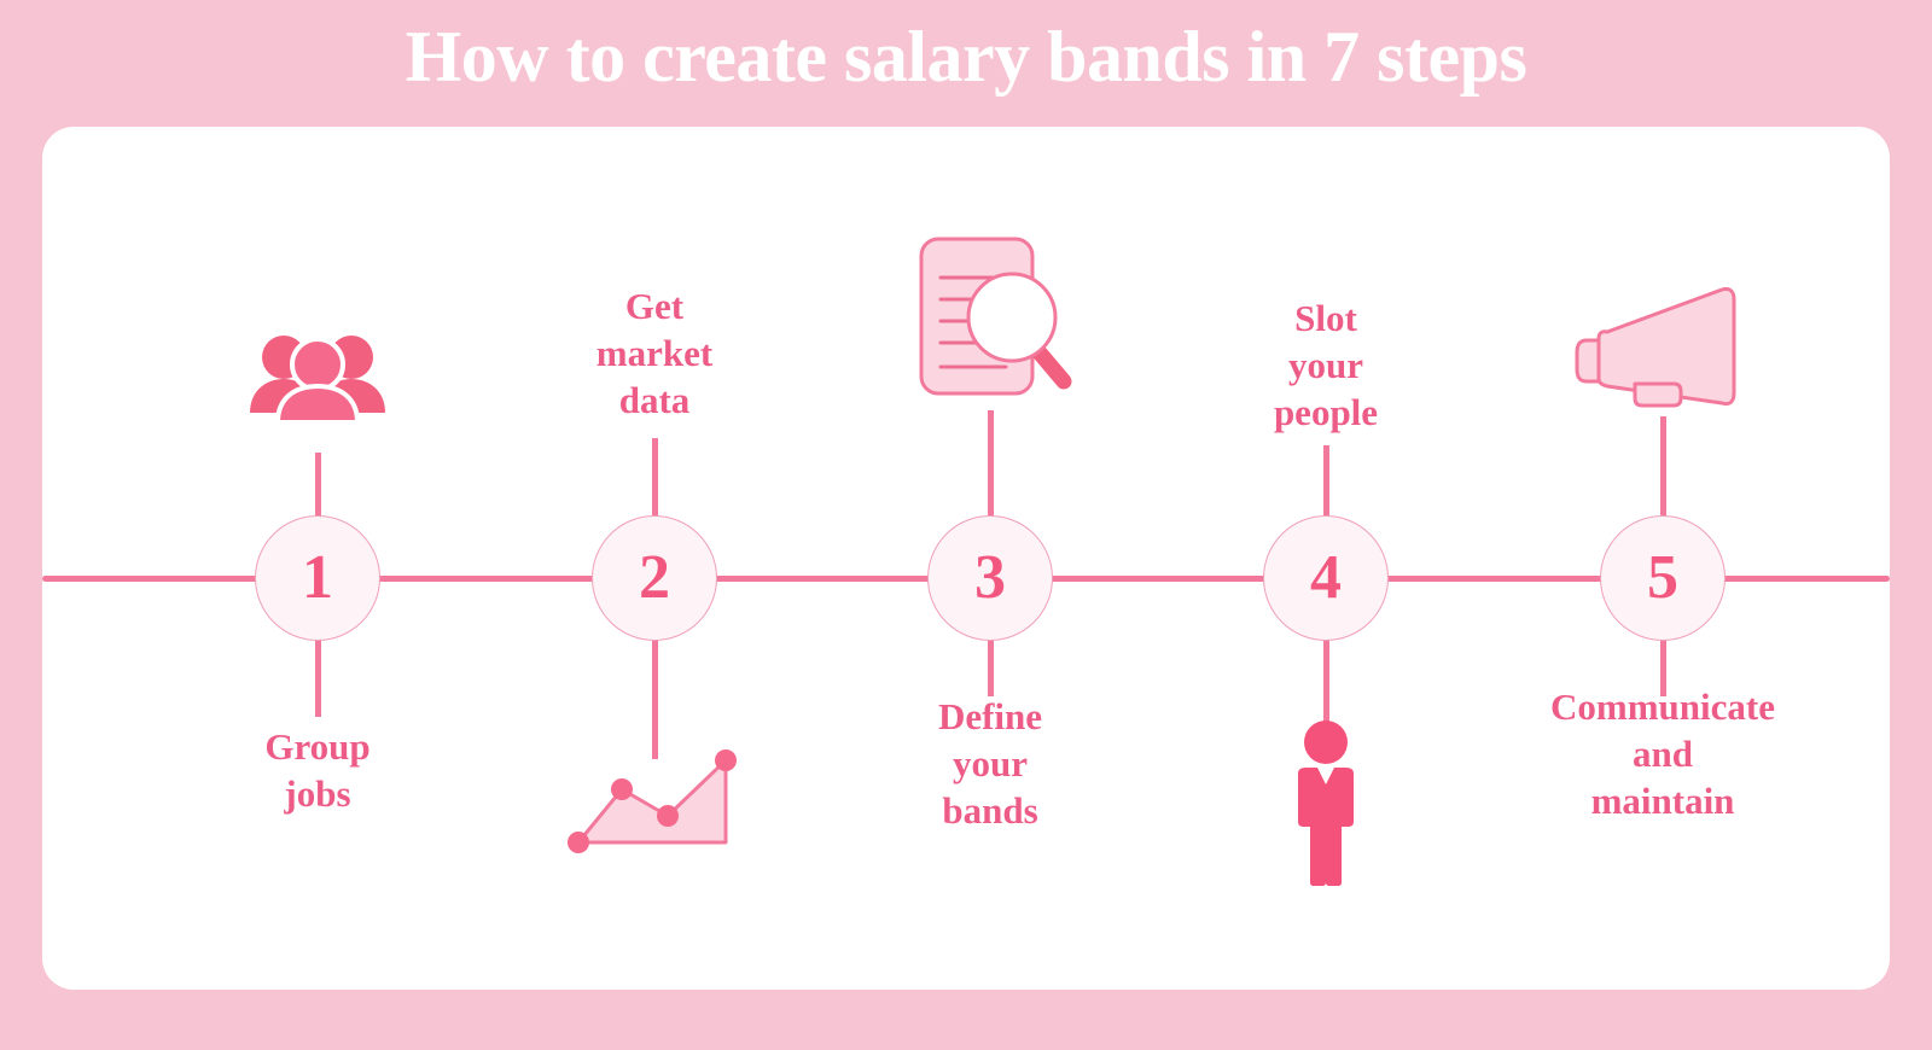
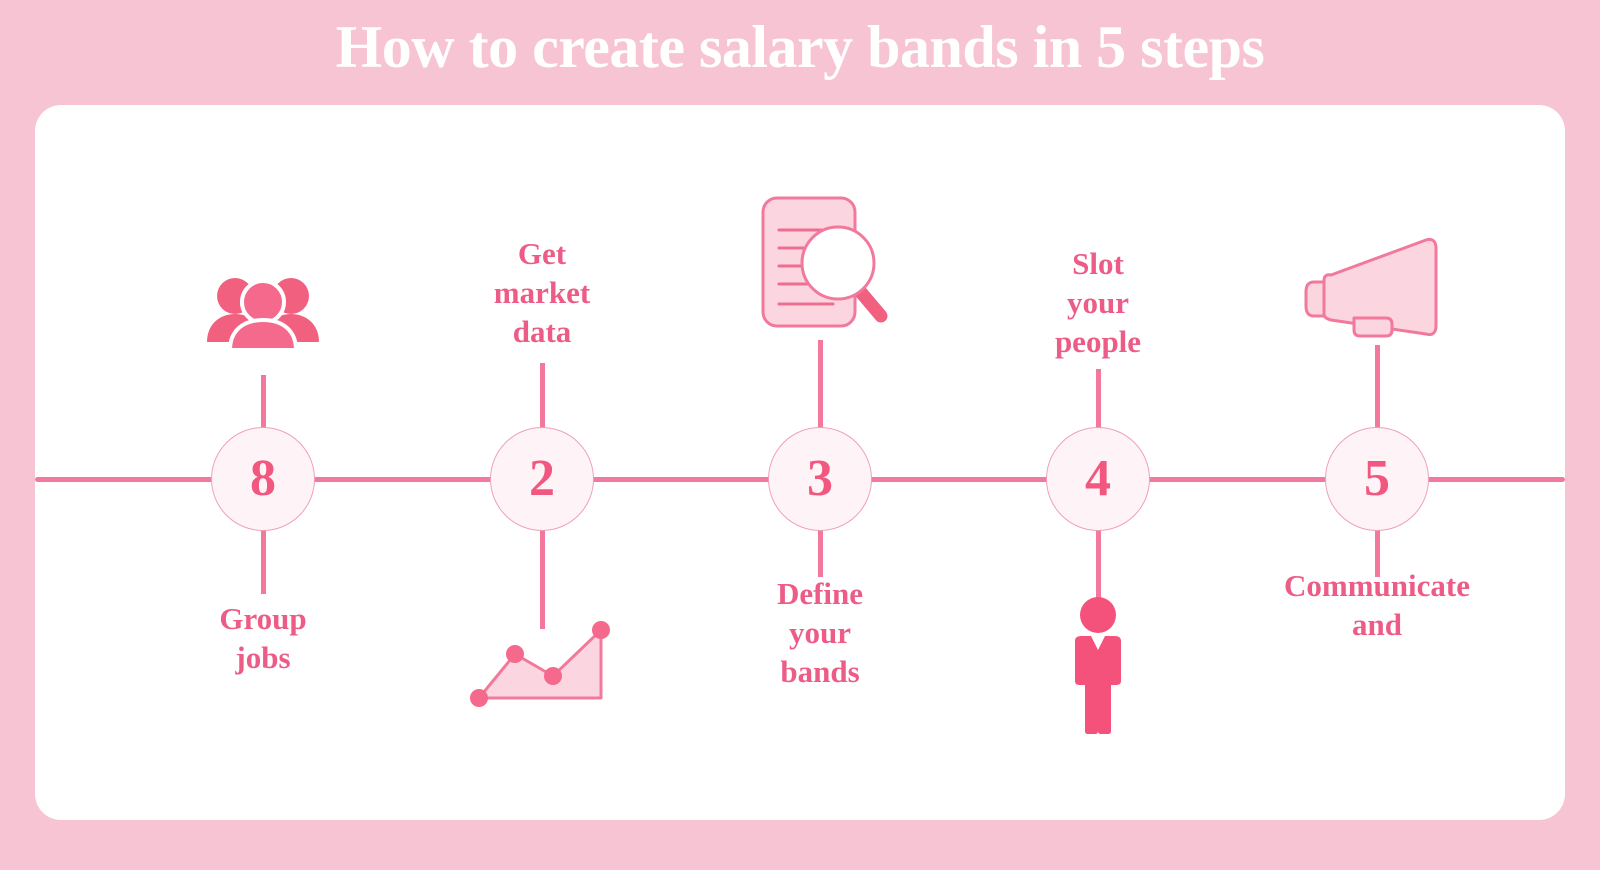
- How to create salary bands in 7 steps
+ How to create salary bands in 5 steps
- 1
+ 8
  Group
  jobs
  Get
  market
  data
  2
  3
  Define
  your
  bands
  Slot
  your
  people
  4
  5
  Communicate
  and
- maintain
